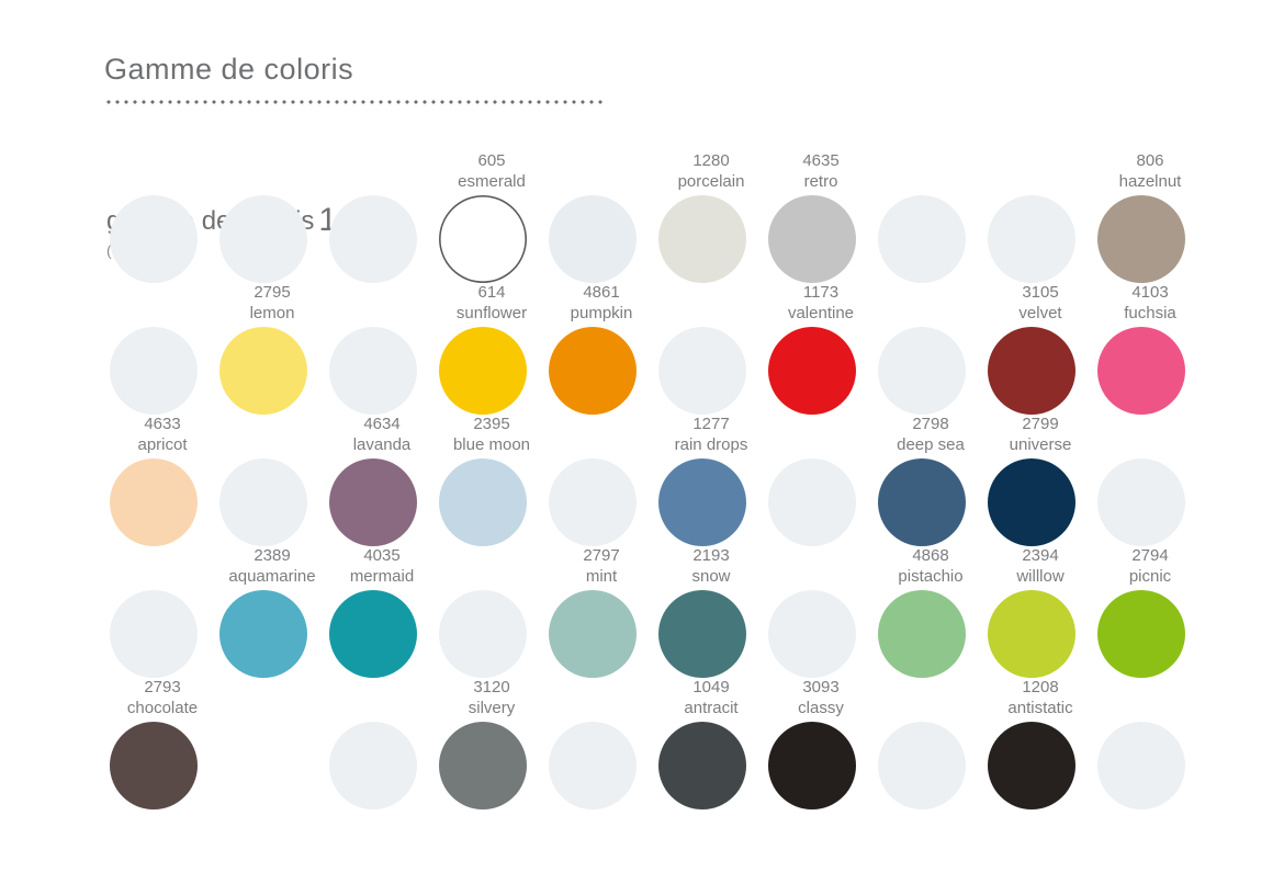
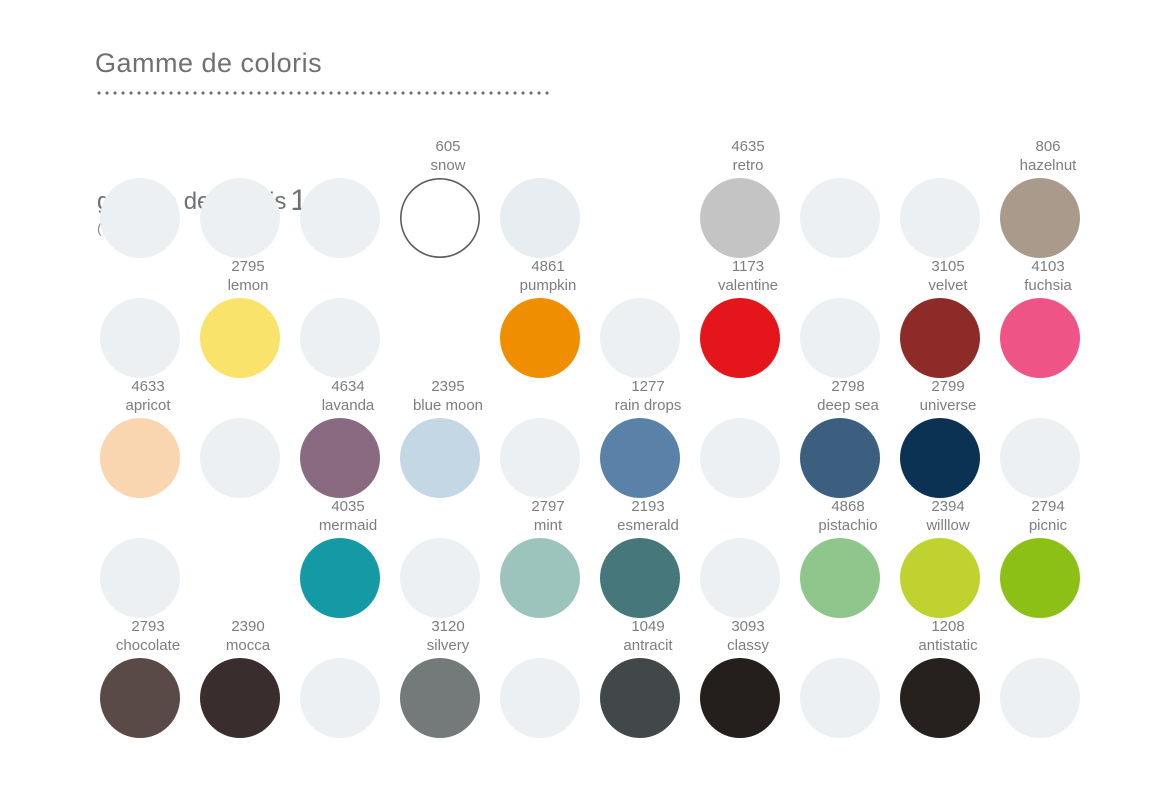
  Gamme de coloris
  605
- esmerald
+ snow
- 1280
- porcelain
  4635
  retro
  806
  hazelnut
  2795
  lemon
- 614
- sunflower
  4861
  pumpkin
  1173
  valentine
  3105
  velvet
  4103
  fuchsia
  4633
  apricot
  4634
  lavanda
  2395
  blue moon
  1277
  rain drops
  2798
  deep sea
  2799
  universe
- 2389
- aquamarine
  4035
  mermaid
  2797
  mint
  2193
- snow
+ esmerald
  4868
  pistachio
  2394
  willlow
  2794
  picnic
  2793
  chocolate
+ 2390
+ mocca
  3120
  silvery
  1049
  antracit
  3093
  classy
  1208
  antistatic
